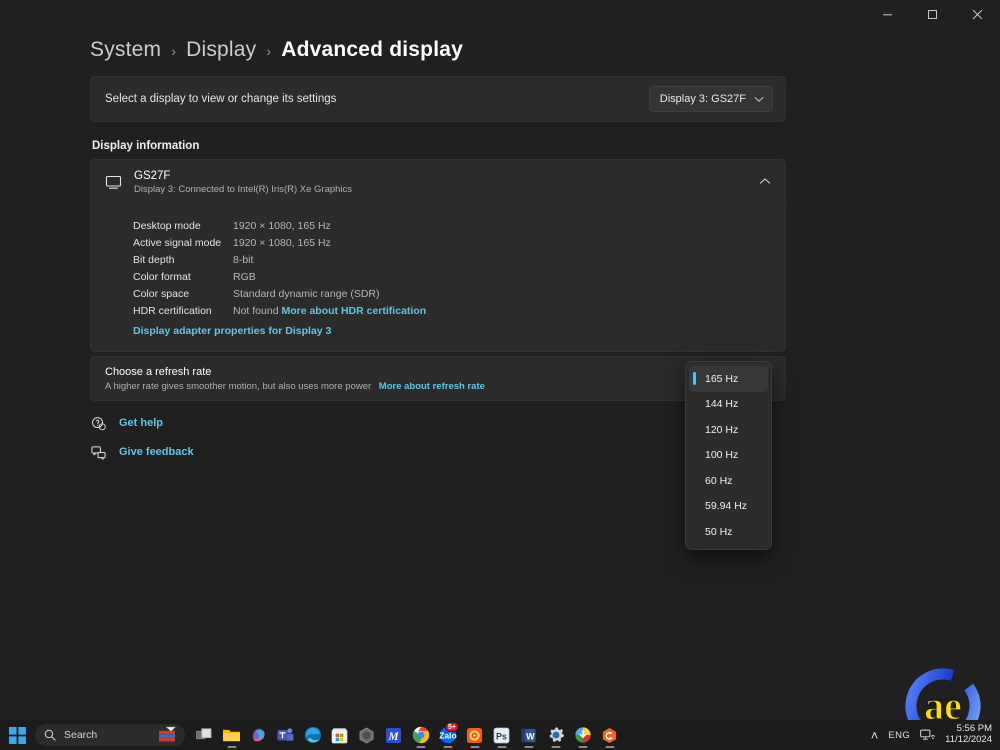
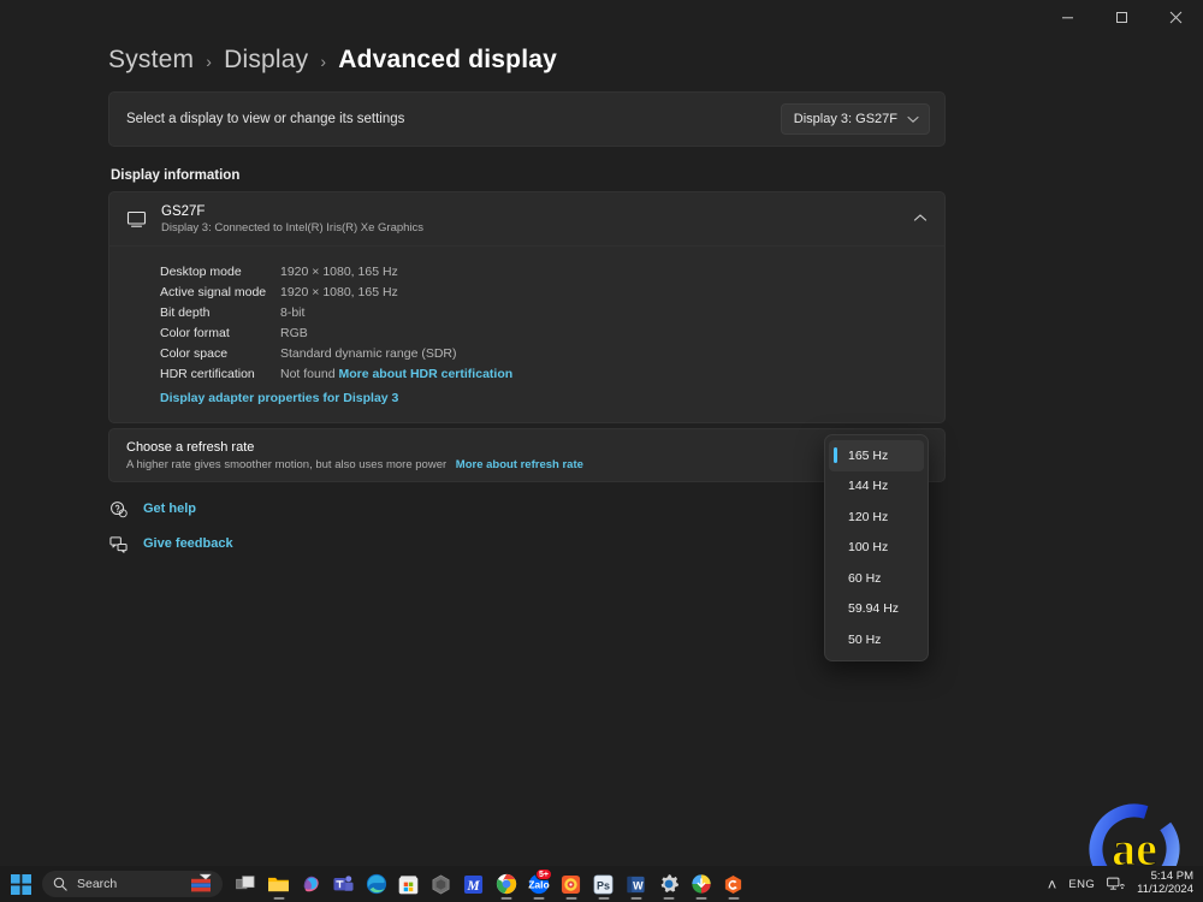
  System
  ›
  Display
  ›
  Advanced display
  Select a display to view or change its settings
  Display 3: GS27F
  Display information
  GS27F
  Display 3: Connected to Intel(R) Iris(R) Xe Graphics
  Desktop mode	1920 × 1080, 165 Hz
  Active signal mode	1920 × 1080, 165 Hz
  Bit depth	8-bit
  Color format	RGB
  Color space	Standard dynamic range (SDR)
  HDR certification	Not found More about HDR certification
  Display adapter properties for Display 3
  Choose a refresh rate
  A higher rate gives smoother motion, but also uses more power More about refresh rate
  165 Hz
  144 Hz
  120 Hz
  100 Hz
  60 Hz
  59.94 Hz
  50 Hz
  Get help
  Give feedback
  ae
  Search
  M
  Zalo
  Ps
  W
  ˄
  ENG
- 5:56 PM
+ 5:14 PM
  11/12/2024
